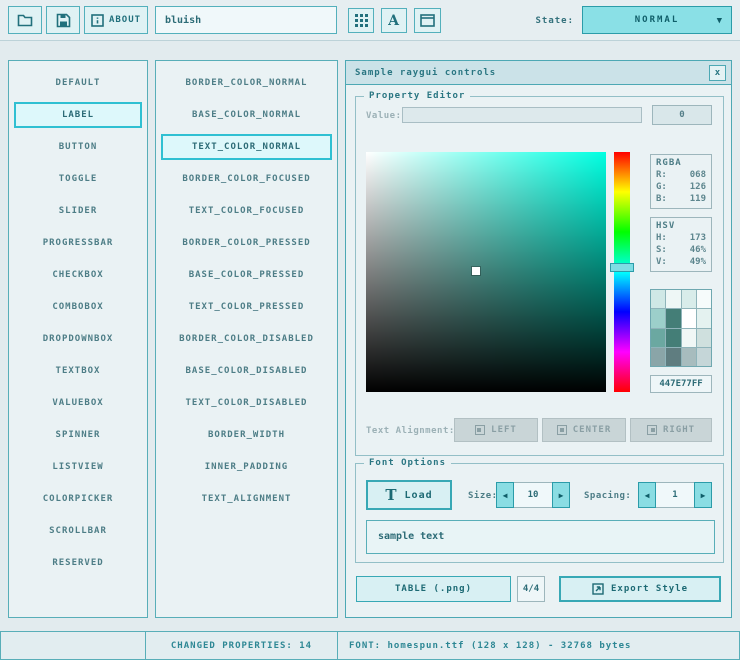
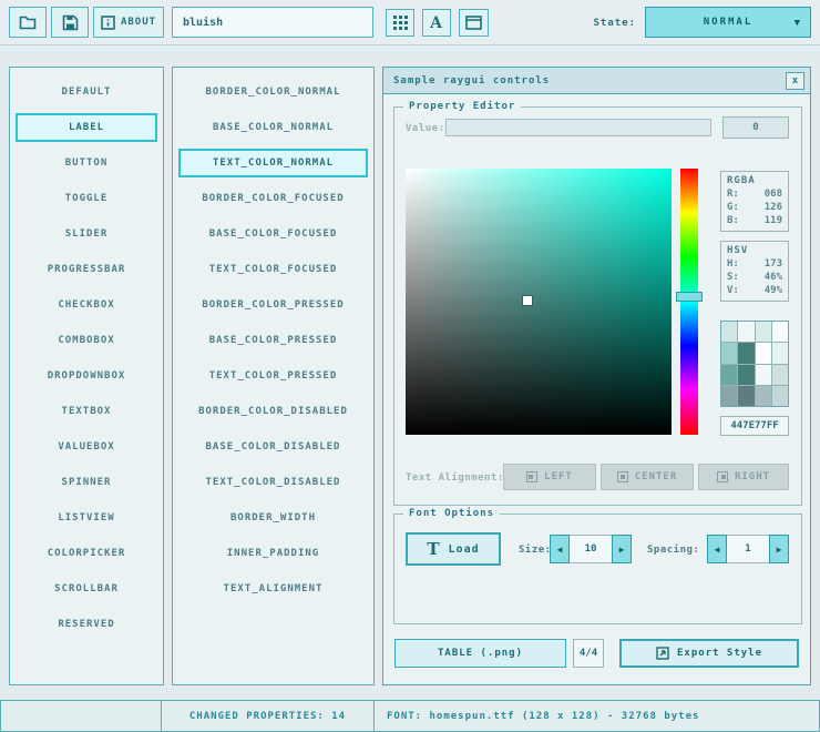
  ABOUT
  bluish
  A
  State:
  NORMAL
  ▼
  DEFAULT
  LABEL
  BUTTON
  TOGGLE
  SLIDER
  PROGRESSBAR
  CHECKBOX
  COMBOBOX
  DROPDOWNBOX
  TEXTBOX
  VALUEBOX
  SPINNER
  LISTVIEW
  COLORPICKER
  SCROLLBAR
  RESERVED
  BORDER_COLOR_NORMAL
  BASE_COLOR_NORMAL
  TEXT_COLOR_NORMAL
  BORDER_COLOR_FOCUSED
+ BASE_COLOR_FOCUSED
  TEXT_COLOR_FOCUSED
  BORDER_COLOR_PRESSED
  BASE_COLOR_PRESSED
  TEXT_COLOR_PRESSED
  BORDER_COLOR_DISABLED
  BASE_COLOR_DISABLED
  TEXT_COLOR_DISABLED
  BORDER_WIDTH
  INNER_PADDING
  TEXT_ALIGNMENT
  Sample raygui controls
  x
  Property Editor
  Value:
  0
  RGBA
  R:
  068
  G:
  126
  B:
  119
  HSV
  H:
  173
  S:
  46%
  V:
  49%
  447E77FF
  Text Alignment:
  LEFT
  CENTER
  RIGHT
  Font Options
  T
  Load
  Size:
  ◀
  10
  ▶
  Spacing:
  ◀
  1
  ▶
- sample text
  TABLE (.png)
  4/4
  Export Style
  CHANGED PROPERTIES: 14
  FONT: homespun.ttf (128 x 128) - 32768 bytes
